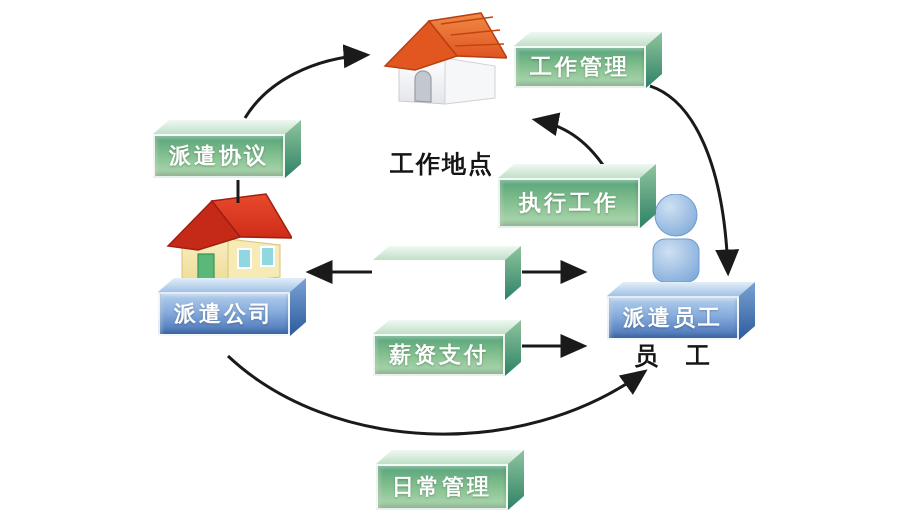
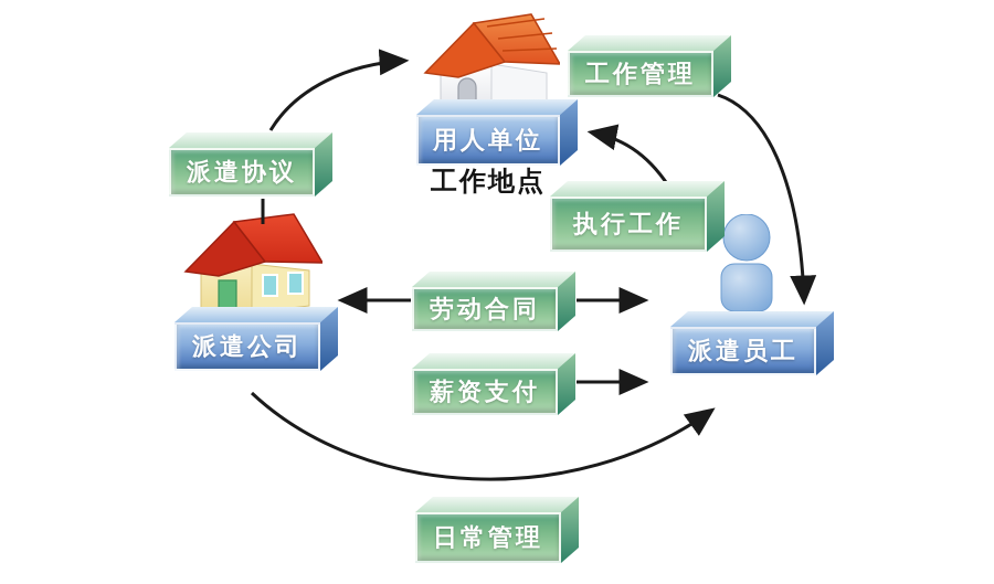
  派遣协议
+ 用人单位
  工作管理
  执行工作
  派遣公司
+ 劳动合同
  薪资支付
  派遣员工
  日常管理
  工作地点
- 员 工
